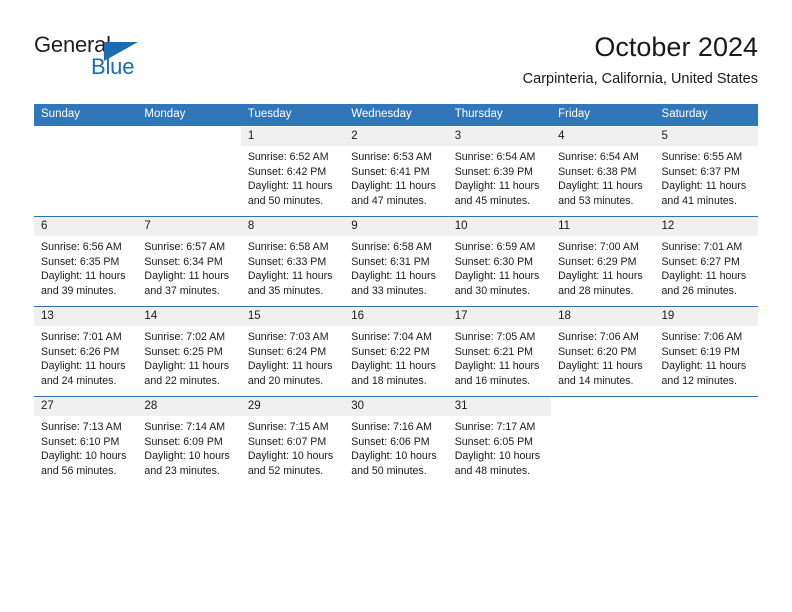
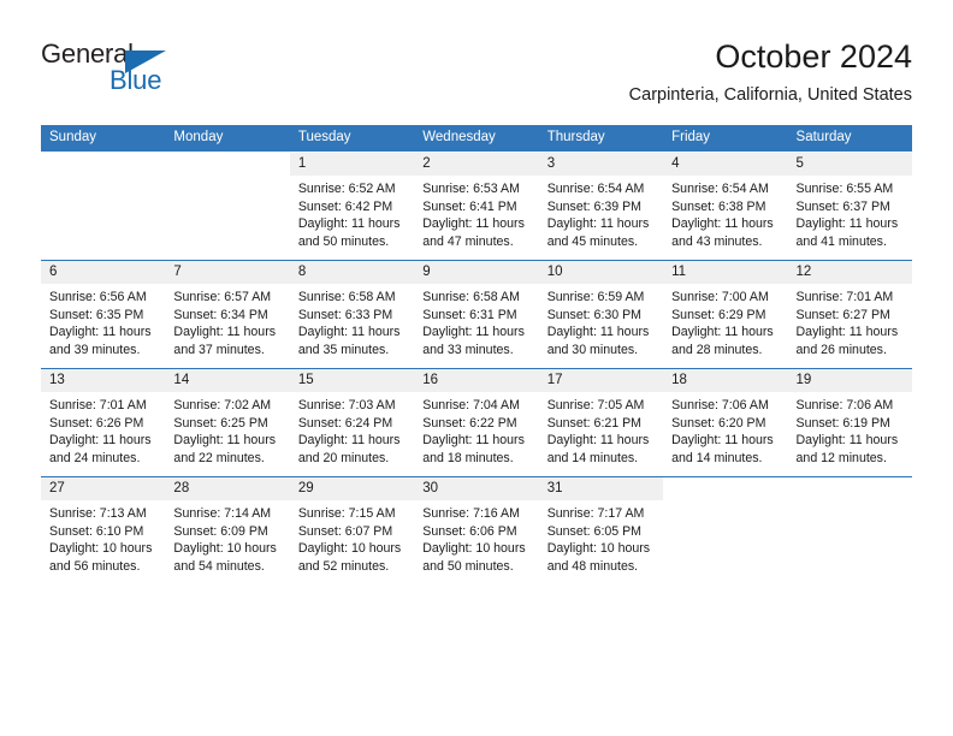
  General
  Blue
  October 2024
  Carpinteria, California, United States
  Sunday	Monday	Tuesday	Wednesday	Thursday	Friday	Saturday
- 		1Sunrise: 6:52 AMSunset: 6:42 PMDaylight: 11 hoursand 50 minutes.	2Sunrise: 6:53 AMSunset: 6:41 PMDaylight: 11 hoursand 47 minutes.	3Sunrise: 6:54 AMSunset: 6:39 PMDaylight: 11 hoursand 45 minutes.	4Sunrise: 6:54 AMSunset: 6:38 PMDaylight: 11 hoursand 53 minutes.	5Sunrise: 6:55 AMSunset: 6:37 PMDaylight: 11 hoursand 41 minutes.
+ 		1Sunrise: 6:52 AMSunset: 6:42 PMDaylight: 11 hoursand 50 minutes.	2Sunrise: 6:53 AMSunset: 6:41 PMDaylight: 11 hoursand 47 minutes.	3Sunrise: 6:54 AMSunset: 6:39 PMDaylight: 11 hoursand 45 minutes.	4Sunrise: 6:54 AMSunset: 6:38 PMDaylight: 11 hoursand 43 minutes.	5Sunrise: 6:55 AMSunset: 6:37 PMDaylight: 11 hoursand 41 minutes.
  6Sunrise: 6:56 AMSunset: 6:35 PMDaylight: 11 hoursand 39 minutes.	7Sunrise: 6:57 AMSunset: 6:34 PMDaylight: 11 hoursand 37 minutes.	8Sunrise: 6:58 AMSunset: 6:33 PMDaylight: 11 hoursand 35 minutes.	9Sunrise: 6:58 AMSunset: 6:31 PMDaylight: 11 hoursand 33 minutes.	10Sunrise: 6:59 AMSunset: 6:30 PMDaylight: 11 hoursand 30 minutes.	11Sunrise: 7:00 AMSunset: 6:29 PMDaylight: 11 hoursand 28 minutes.	12Sunrise: 7:01 AMSunset: 6:27 PMDaylight: 11 hoursand 26 minutes.
- 13Sunrise: 7:01 AMSunset: 6:26 PMDaylight: 11 hoursand 24 minutes.	14Sunrise: 7:02 AMSunset: 6:25 PMDaylight: 11 hoursand 22 minutes.	15Sunrise: 7:03 AMSunset: 6:24 PMDaylight: 11 hoursand 20 minutes.	16Sunrise: 7:04 AMSunset: 6:22 PMDaylight: 11 hoursand 18 minutes.	17Sunrise: 7:05 AMSunset: 6:21 PMDaylight: 11 hoursand 16 minutes.	18Sunrise: 7:06 AMSunset: 6:20 PMDaylight: 11 hoursand 14 minutes.	19Sunrise: 7:06 AMSunset: 6:19 PMDaylight: 11 hoursand 12 minutes.
+ 13Sunrise: 7:01 AMSunset: 6:26 PMDaylight: 11 hoursand 24 minutes.	14Sunrise: 7:02 AMSunset: 6:25 PMDaylight: 11 hoursand 22 minutes.	15Sunrise: 7:03 AMSunset: 6:24 PMDaylight: 11 hoursand 20 minutes.	16Sunrise: 7:04 AMSunset: 6:22 PMDaylight: 11 hoursand 18 minutes.	17Sunrise: 7:05 AMSunset: 6:21 PMDaylight: 11 hoursand 14 minutes.	18Sunrise: 7:06 AMSunset: 6:20 PMDaylight: 11 hoursand 14 minutes.	19Sunrise: 7:06 AMSunset: 6:19 PMDaylight: 11 hoursand 12 minutes.
- 27Sunrise: 7:13 AMSunset: 6:10 PMDaylight: 10 hoursand 56 minutes.	28Sunrise: 7:14 AMSunset: 6:09 PMDaylight: 10 hoursand 23 minutes.	29Sunrise: 7:15 AMSunset: 6:07 PMDaylight: 10 hoursand 52 minutes.	30Sunrise: 7:16 AMSunset: 6:06 PMDaylight: 10 hoursand 50 minutes.	31Sunrise: 7:17 AMSunset: 6:05 PMDaylight: 10 hoursand 48 minutes.
+ 27Sunrise: 7:13 AMSunset: 6:10 PMDaylight: 10 hoursand 56 minutes.	28Sunrise: 7:14 AMSunset: 6:09 PMDaylight: 10 hoursand 54 minutes.	29Sunrise: 7:15 AMSunset: 6:07 PMDaylight: 10 hoursand 52 minutes.	30Sunrise: 7:16 AMSunset: 6:06 PMDaylight: 10 hoursand 50 minutes.	31Sunrise: 7:17 AMSunset: 6:05 PMDaylight: 10 hoursand 48 minutes.
